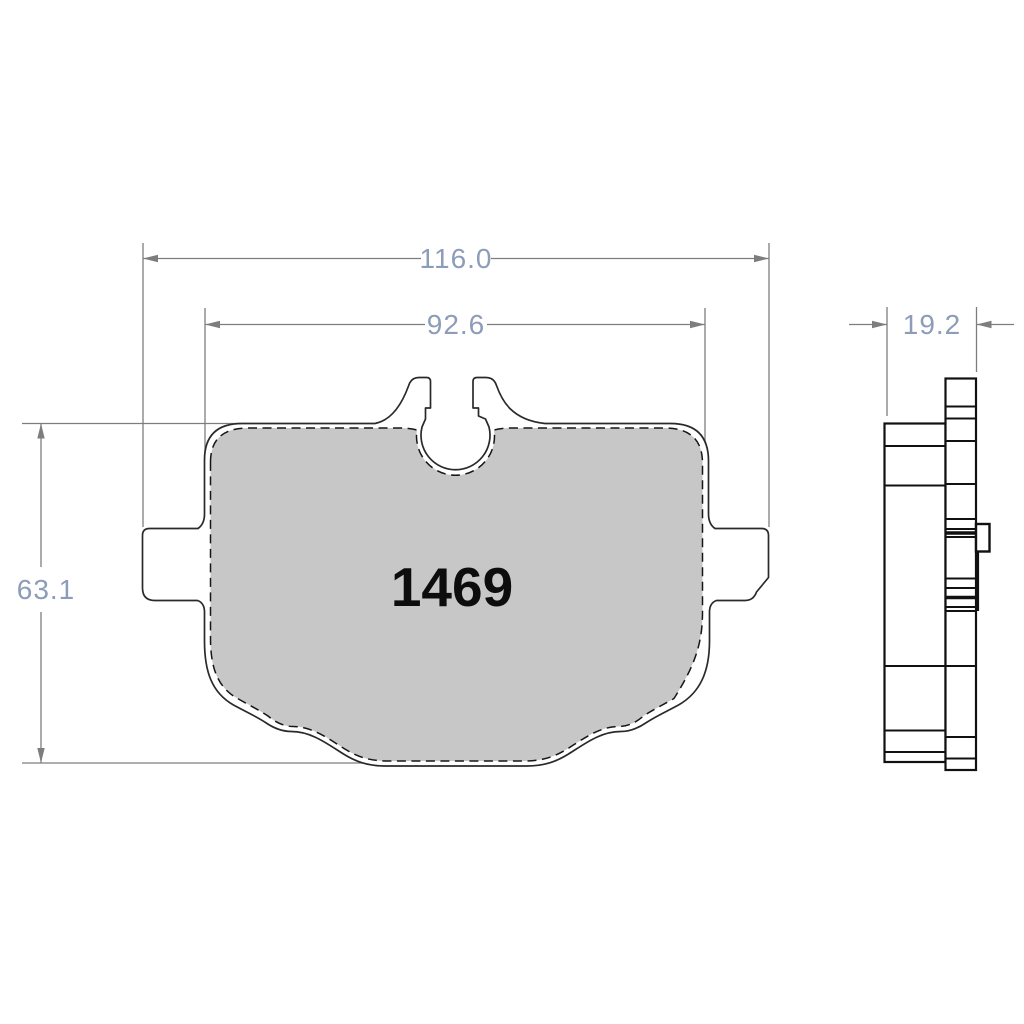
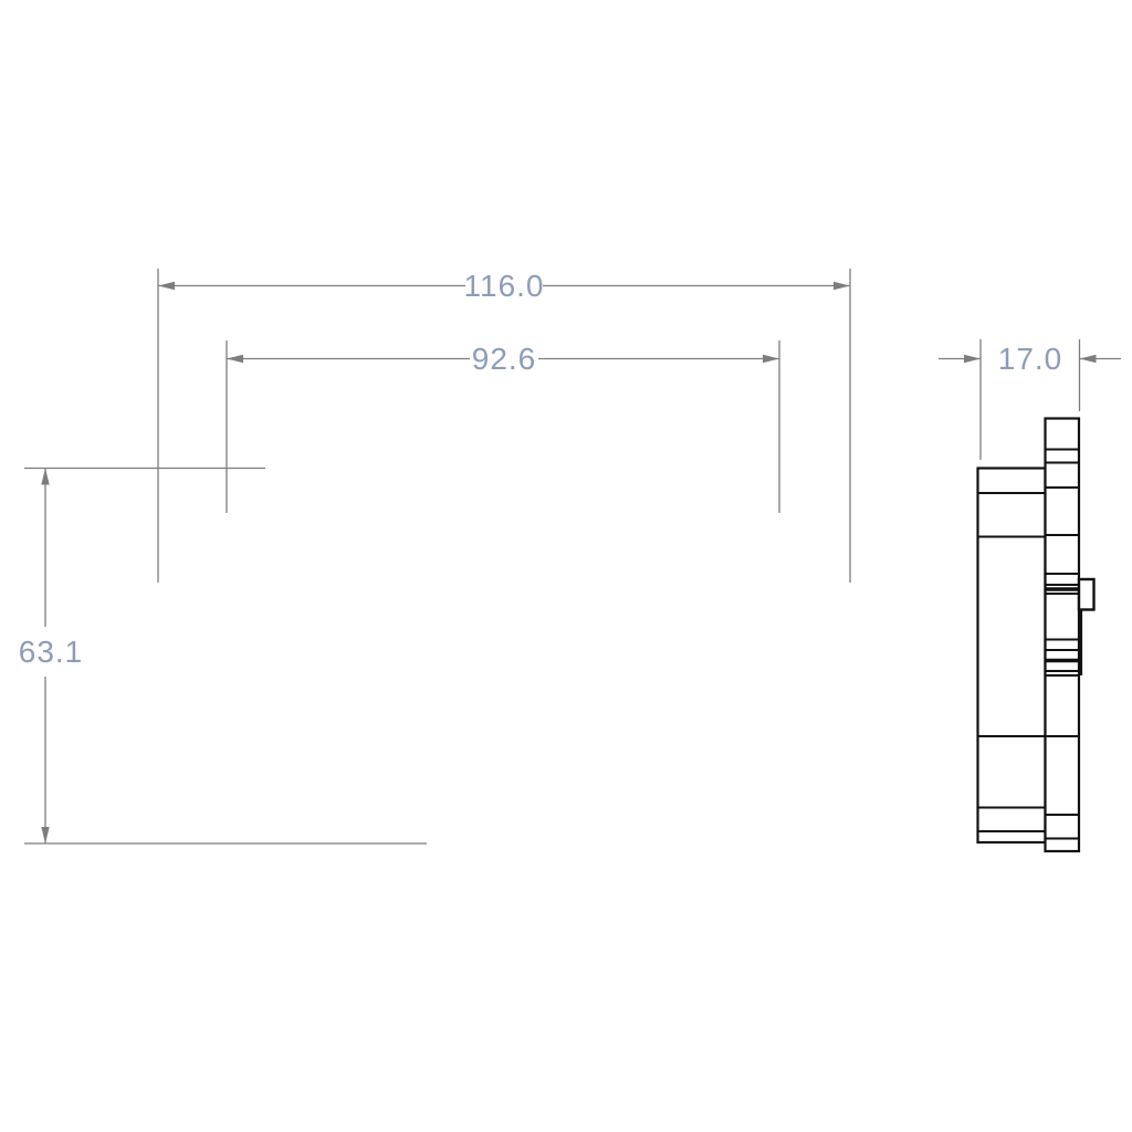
  116.0
  92.6
  63.1
- 19.2
+ 17.0
- 1469
